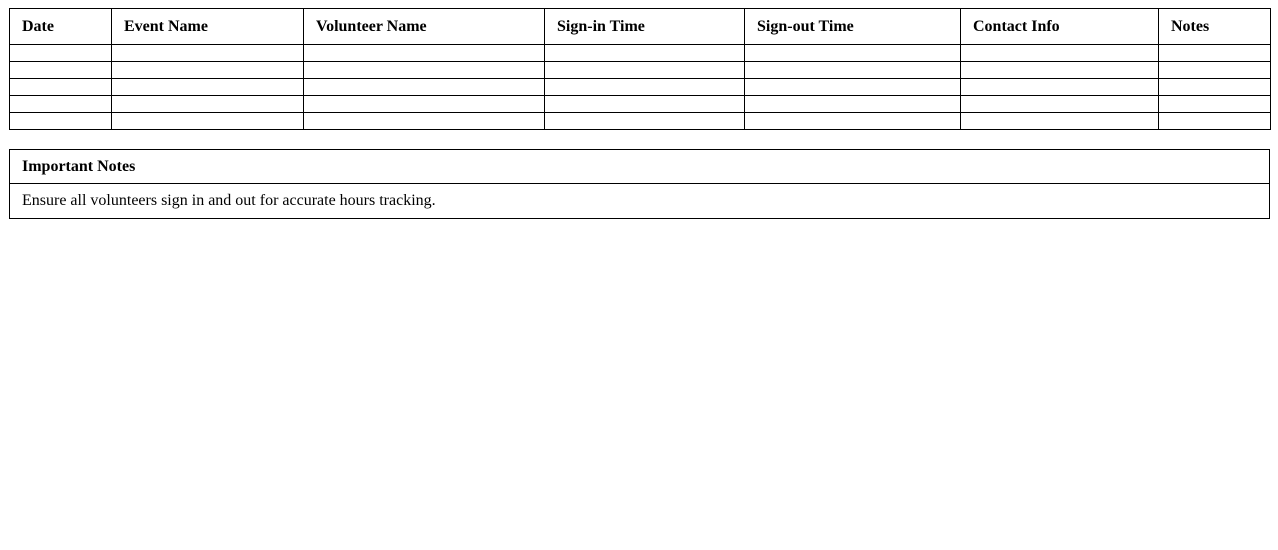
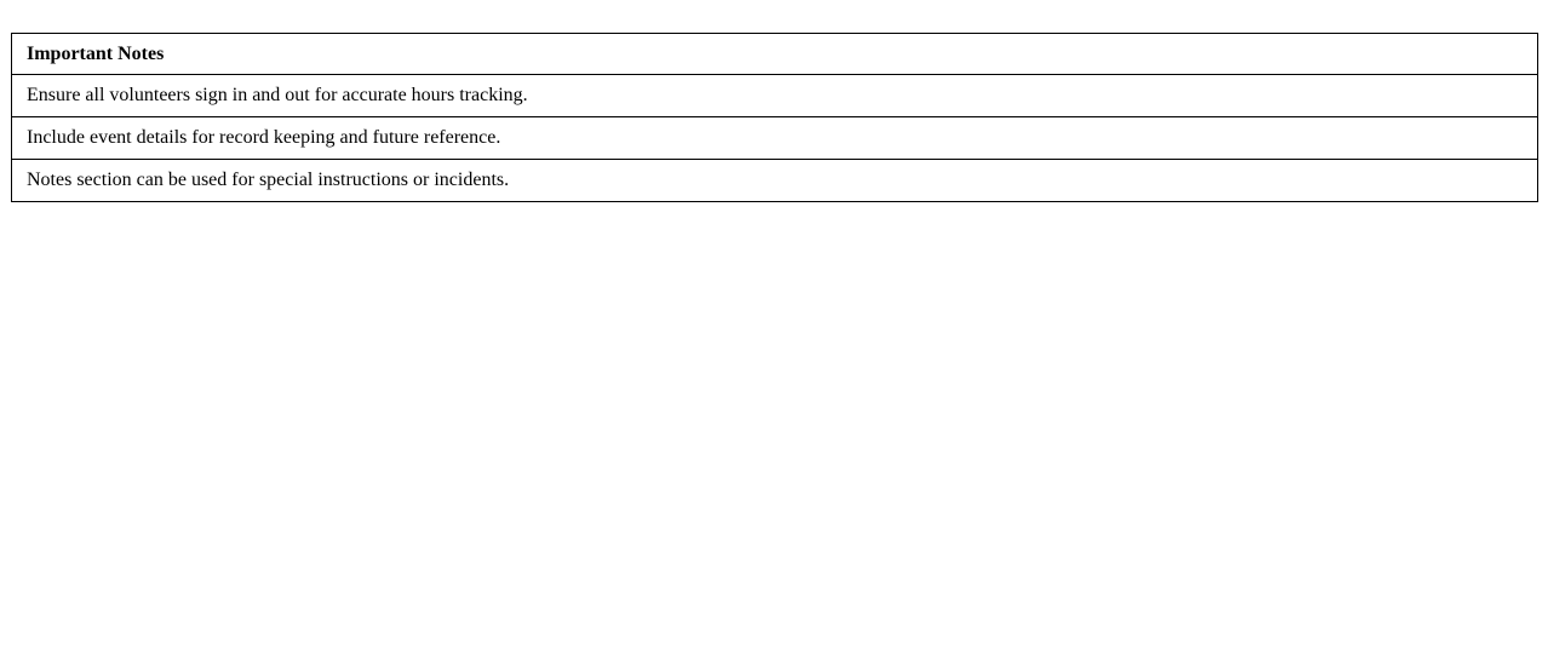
- Date	Event Name	Volunteer Name	Sign-in Time	Sign-out Time	Contact Info	Notes
  Important Notes
  Ensure all volunteers sign in and out for accurate hours tracking.
+ Include event details for record keeping and future reference.
+ Notes section can be used for special instructions or incidents.
